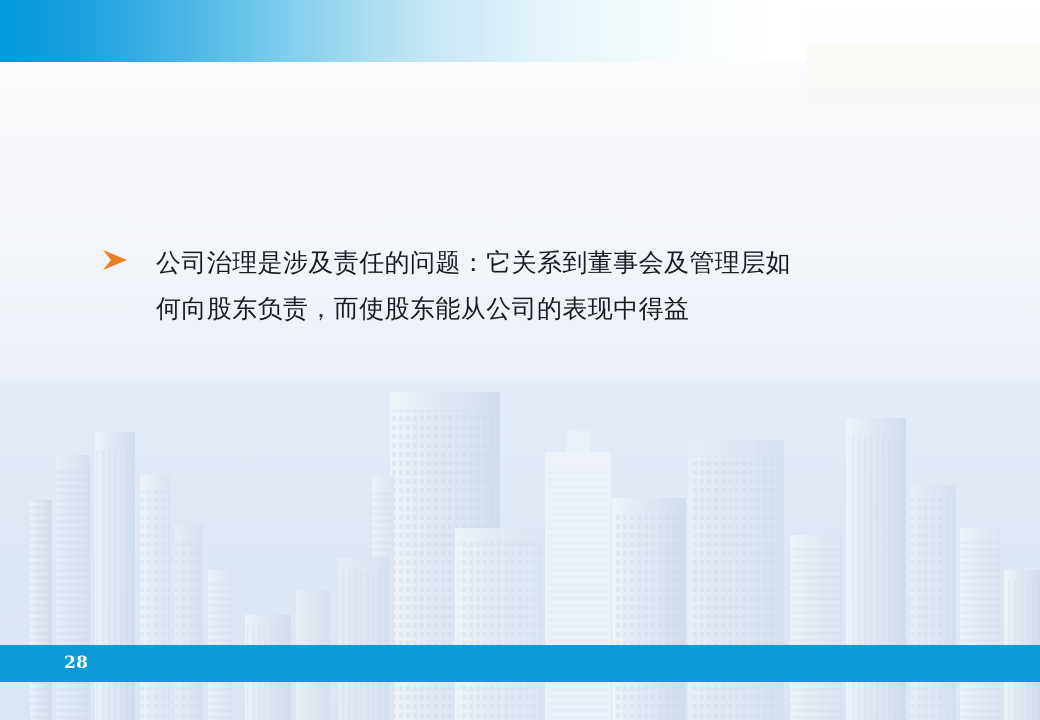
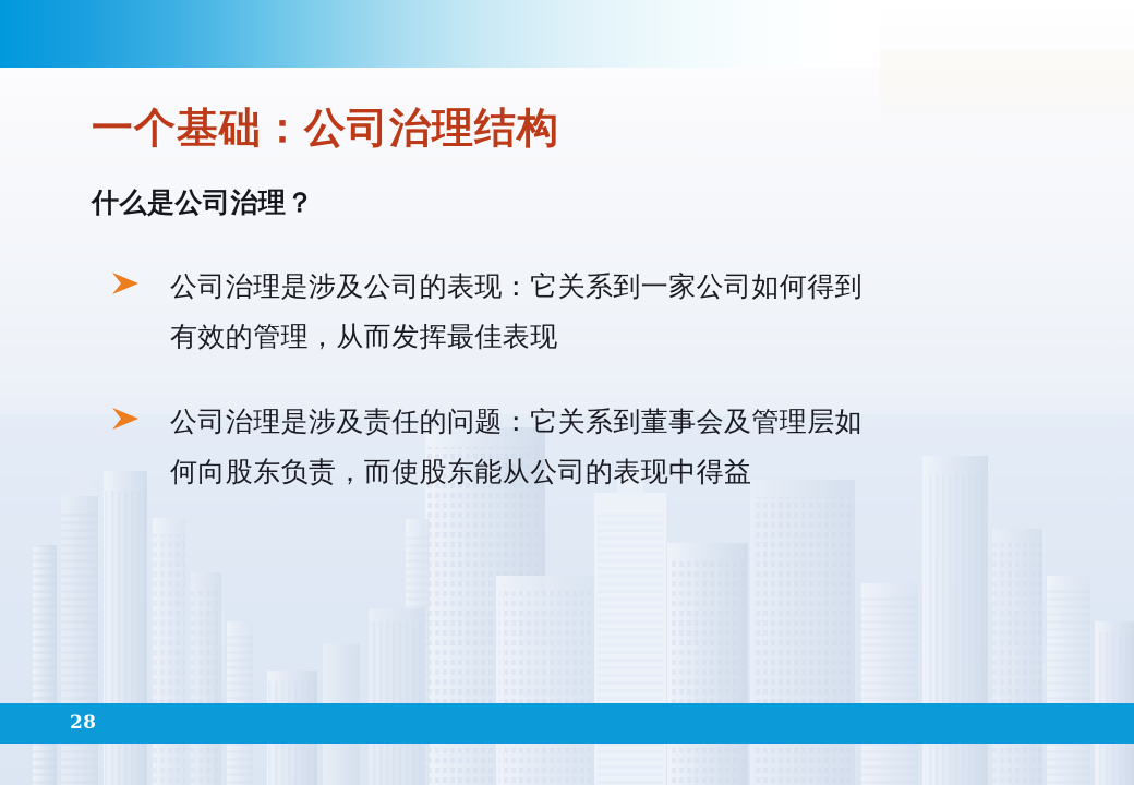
+ 一个基础：公司治理结构
+ 什么是公司治理？
+ 公司治理是涉及公司的表现：它关系到一家公司如何得到
+ 有效的管理，从而发挥最佳表现
  公司治理是涉及责任的问题：它关系到董事会及管理层如
  何向股东负责，而使股东能从公司的表现中得益
  28
